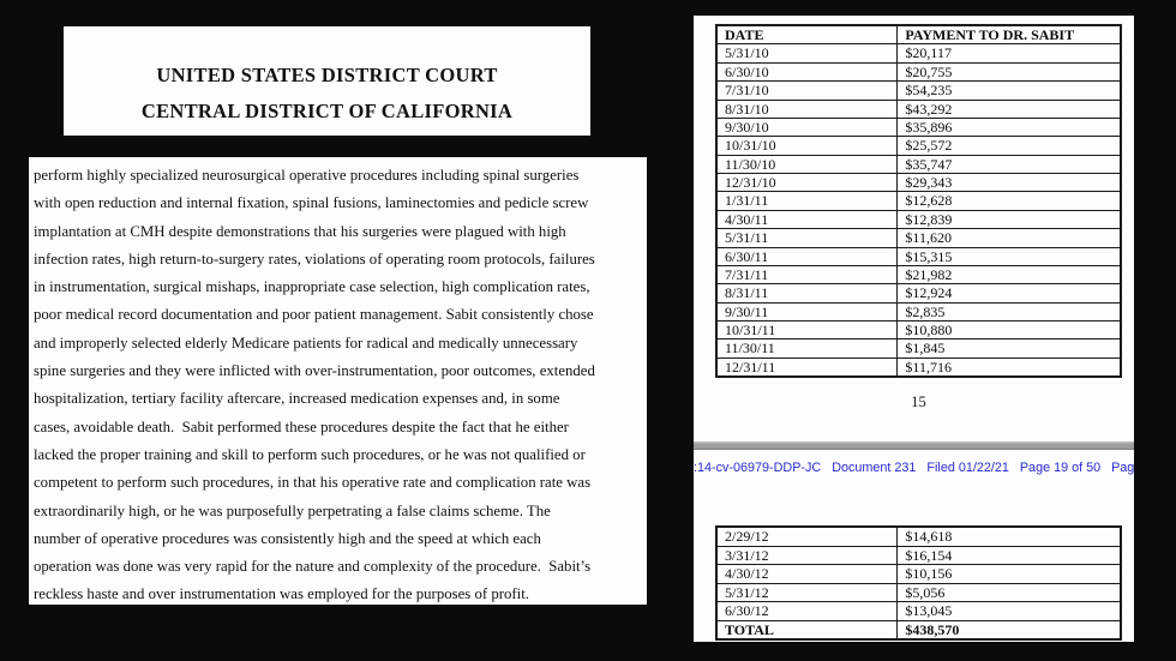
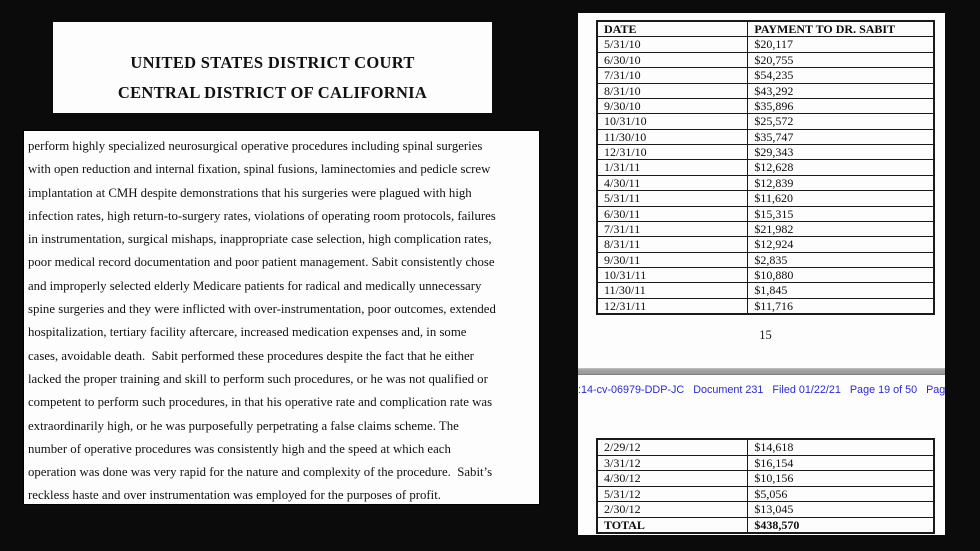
  UNITED STATES DISTRICT COURT
  CENTRAL DISTRICT OF CALIFORNIA
  perform highly specialized neurosurgical operative procedures including spinal surgeries
  with open reduction and internal fixation, spinal fusions, laminectomies and pedicle screw
  implantation at CMH despite demonstrations that his surgeries were plagued with high
  infection rates, high return-to-surgery rates, violations of operating room protocols, failures
  in instrumentation, surgical mishaps, inappropriate case selection, high complication rates,
  poor medical record documentation and poor patient management. Sabit consistently chose
  and improperly selected elderly Medicare patients for radical and medically unnecessary
  spine surgeries and they were inflicted with over-instrumentation, poor outcomes, extended
  hospitalization, tertiary facility aftercare, increased medication expenses and, in some
  cases, avoidable death. Sabit performed these procedures despite the fact that he either
  lacked the proper training and skill to perform such procedures, or he was not qualified or
  competent to perform such procedures, in that his operative rate and complication rate was
  extraordinarily high, or he was purposefully perpetrating a false claims scheme. The
  number of operative procedures was consistently high and the speed at which each
  operation was done was very rapid for the nature and complexity of the procedure. Sabit’s
  reckless haste and over instrumentation was employed for the purposes of profit.
  DATE	PAYMENT TO DR. SABIT
  5/31/10	$20,117
  6/30/10	$20,755
  7/31/10	$54,235
  8/31/10	$43,292
  9/30/10	$35,896
  10/31/10	$25,572
  11/30/10	$35,747
  12/31/10	$29,343
  1/31/11	$12,628
  4/30/11	$12,839
  5/31/11	$11,620
  6/30/11	$15,315
  7/31/11	$21,982
  8/31/11	$12,924
  9/30/11	$2,835
  10/31/11	$10,880
  11/30/11	$1,845
  12/31/11	$11,716
  15
  :14-cv-06979-DDP-JC Document 231 Filed 01/22/21 Page 19 of 50 Pag
  2/29/12	$14,618
  3/31/12	$16,154
  4/30/12	$10,156
  5/31/12	$5,056
- 6/30/12	$13,045
+ 2/30/12	$13,045
  TOTAL	$438,570
